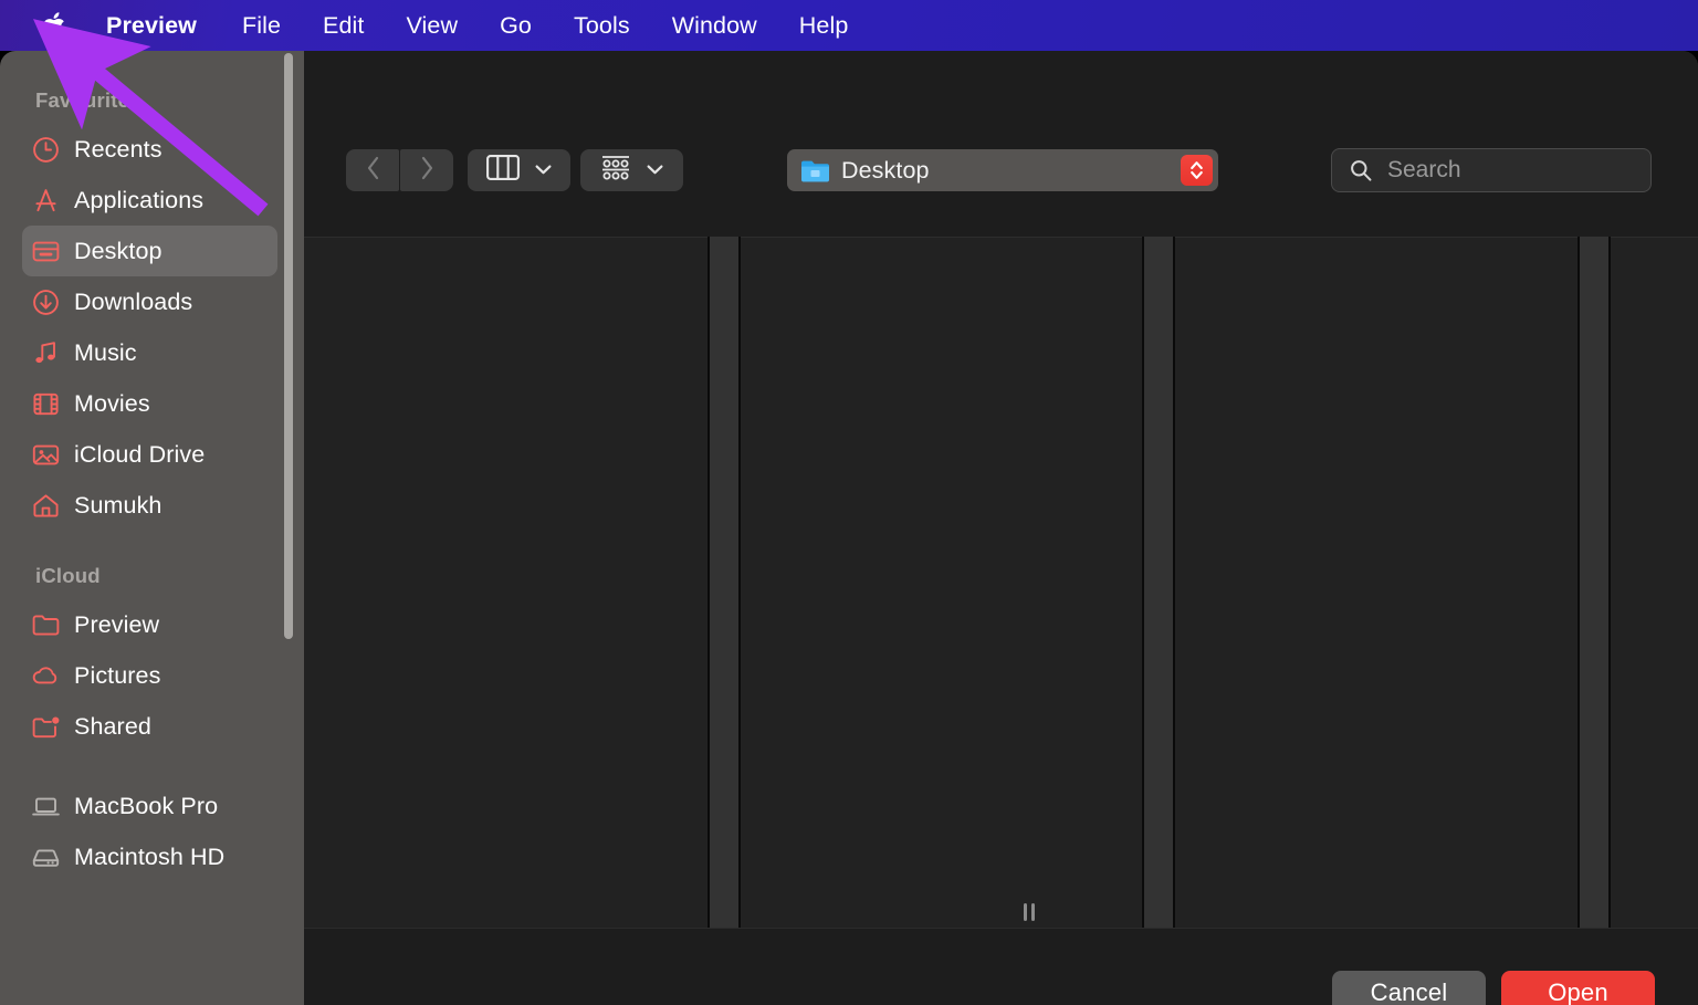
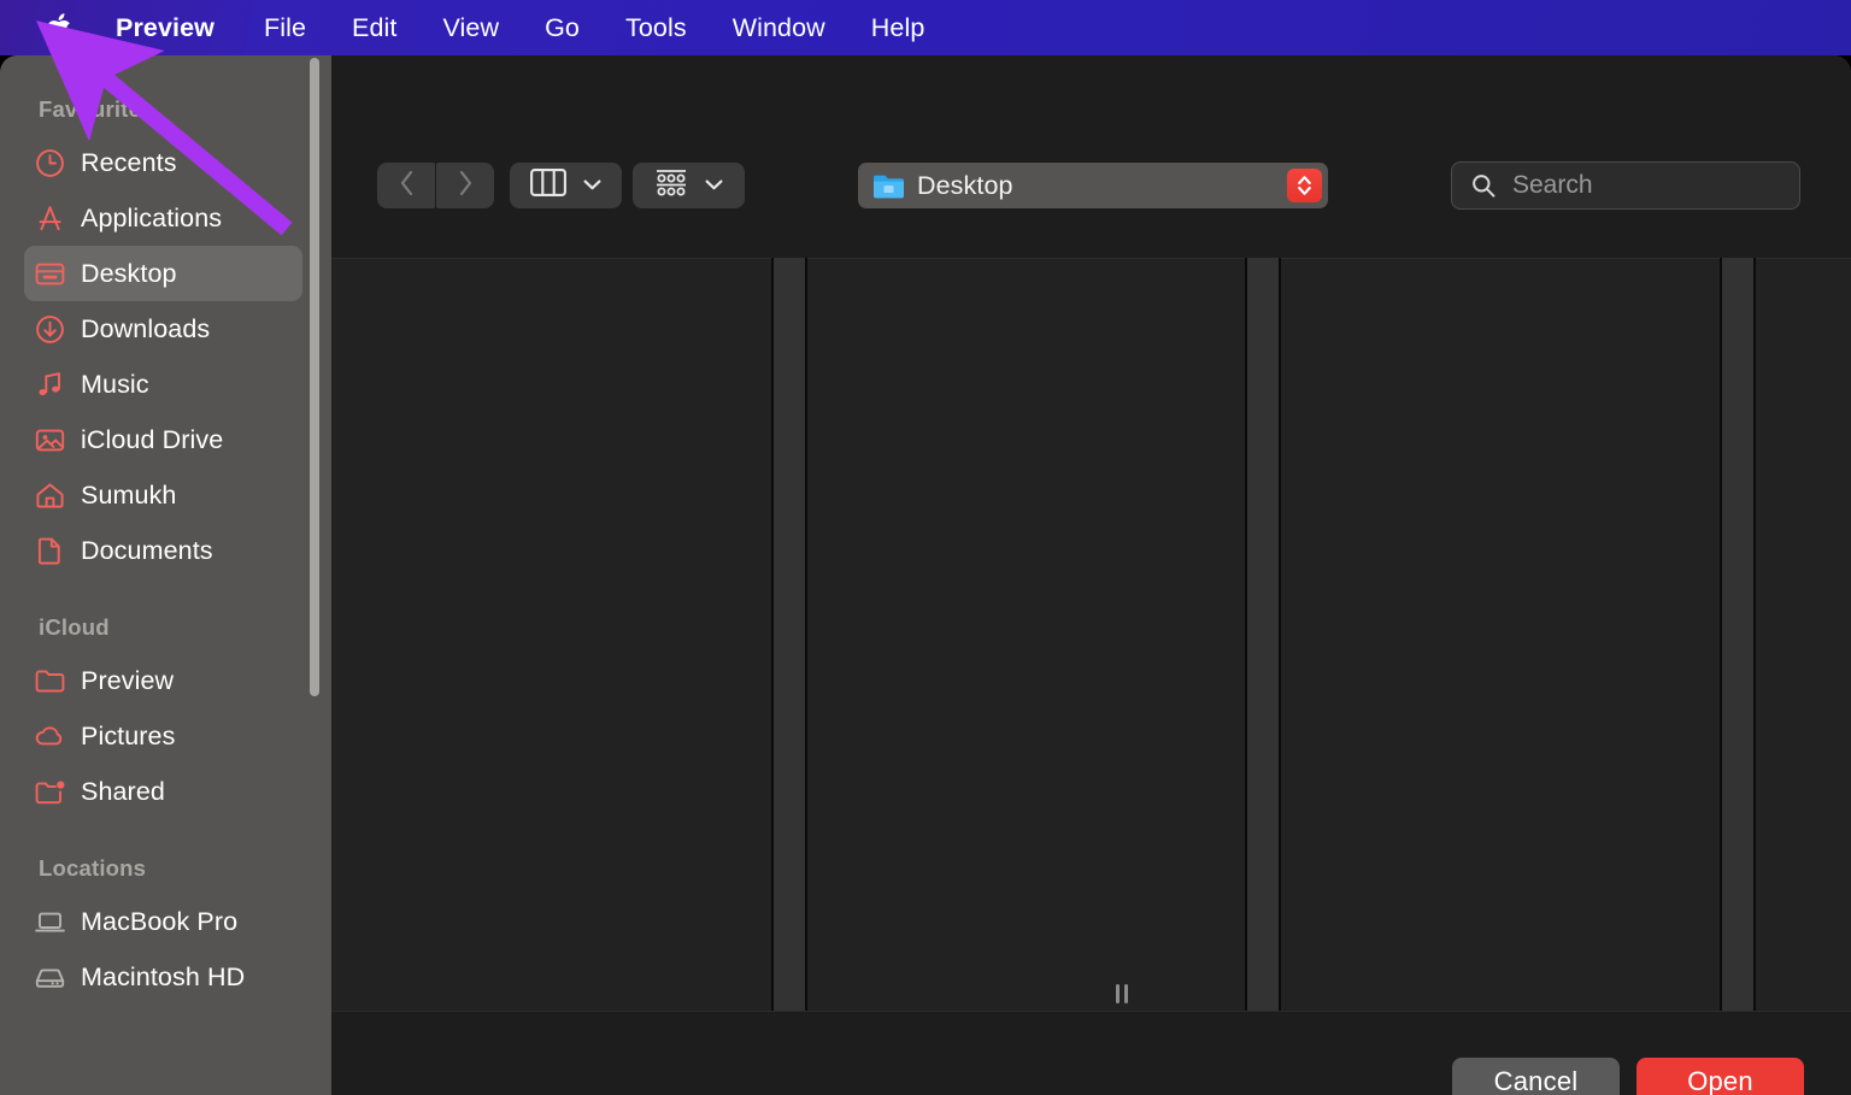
  Preview
  File
  Edit
  View
  Go
  Tools
  Window
  Help
  Favourit
  Recents
  Applications
  Desktop
  Downloads
  Music
- Movies
  iCloud Drive
  Sumukh
+ Documents
  iCloud
  Preview
  Pictures
  Shared
+ Locations
  MacBook Pro
  Macintosh HD
  Desktop
  Search
  Cancel
  Open
